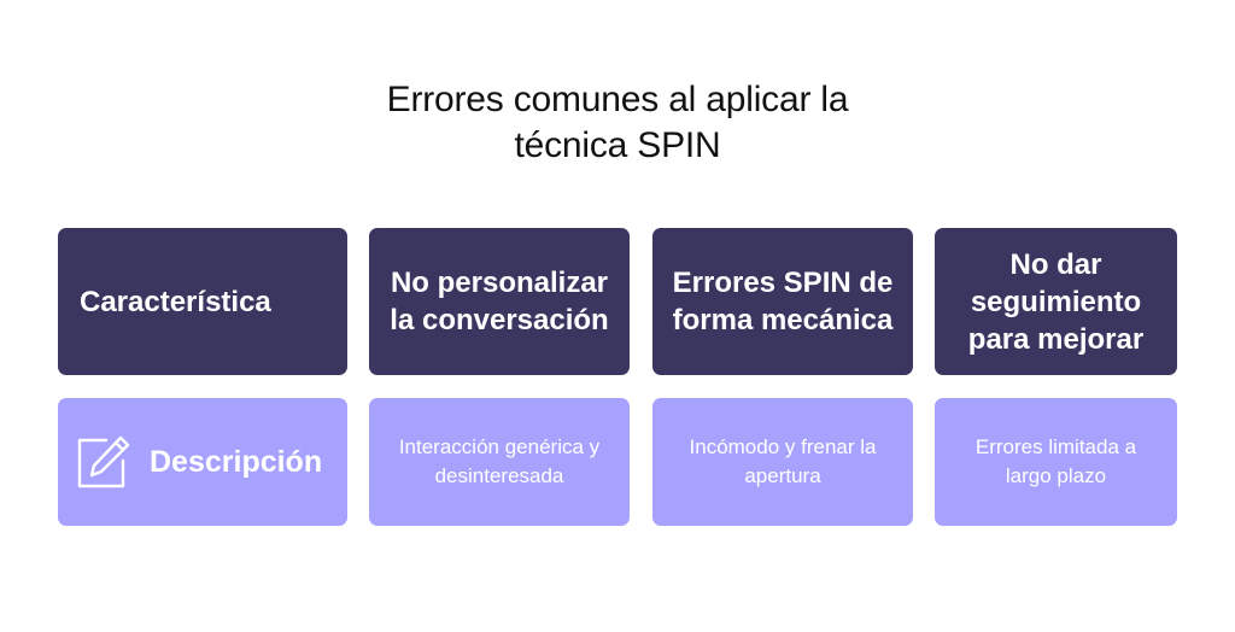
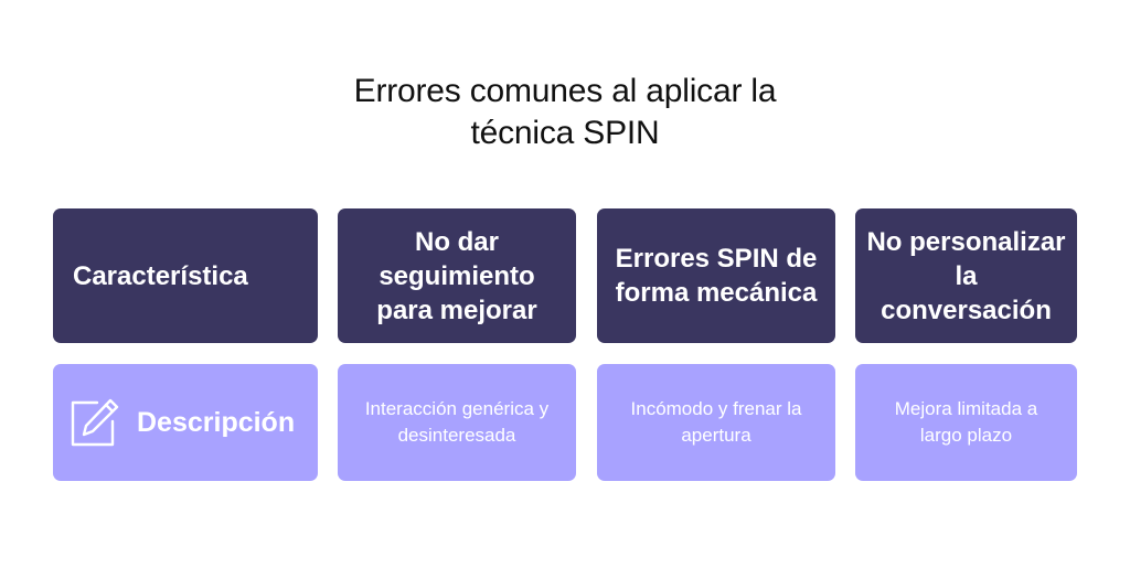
  Errores comunes al aplicar la
  técnica SPIN
  Característica
- No personalizar la conversación
+ No dar seguimiento para mejorar
  Errores SPIN de forma mecánica
- No dar seguimiento para mejorar
+ No personalizar la conversación
  Descripción
  Interacción genérica y desinteresada
  Incómodo y frenar la apertura
- Errores limitada a largo plazo
+ Mejora limitada a largo plazo
